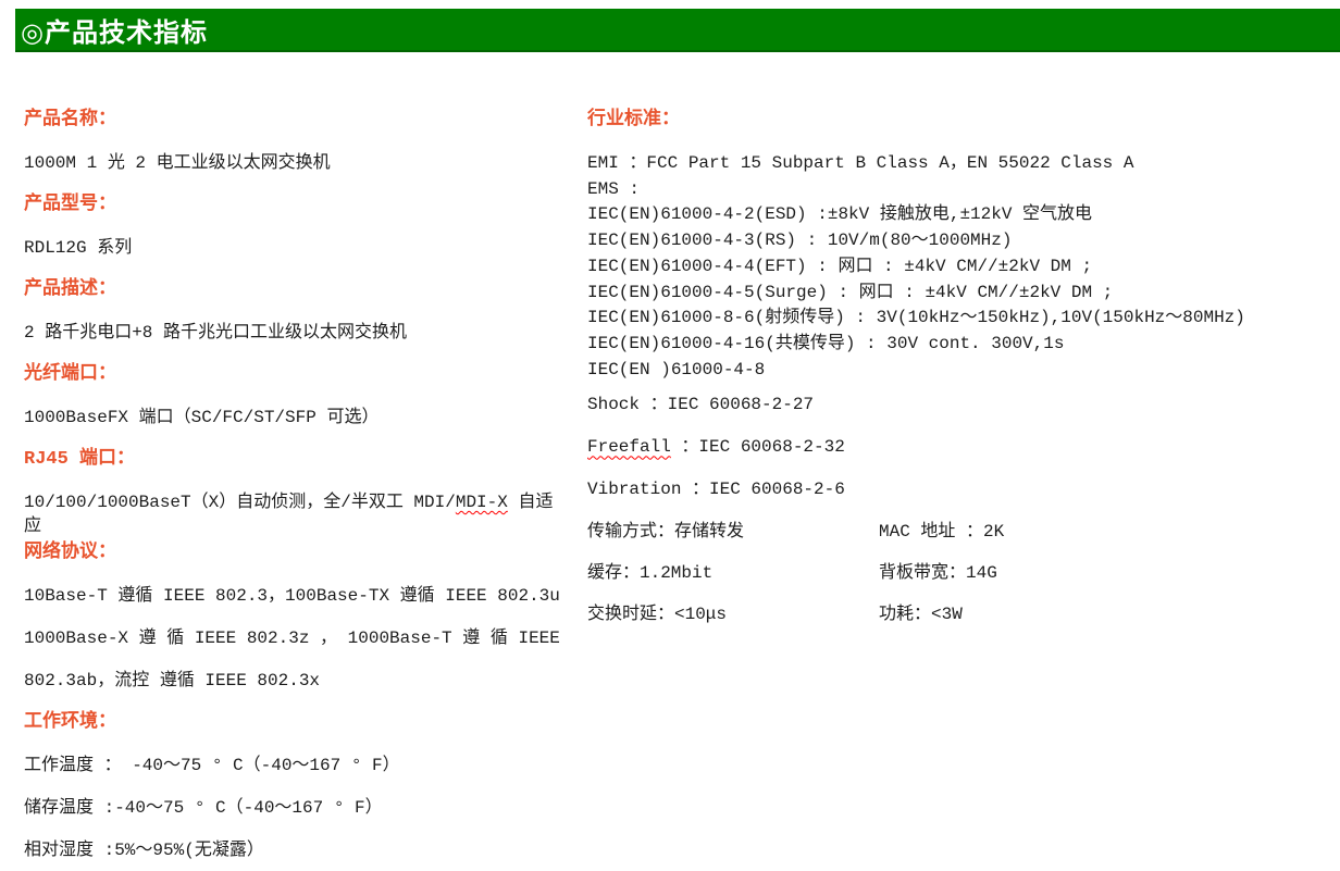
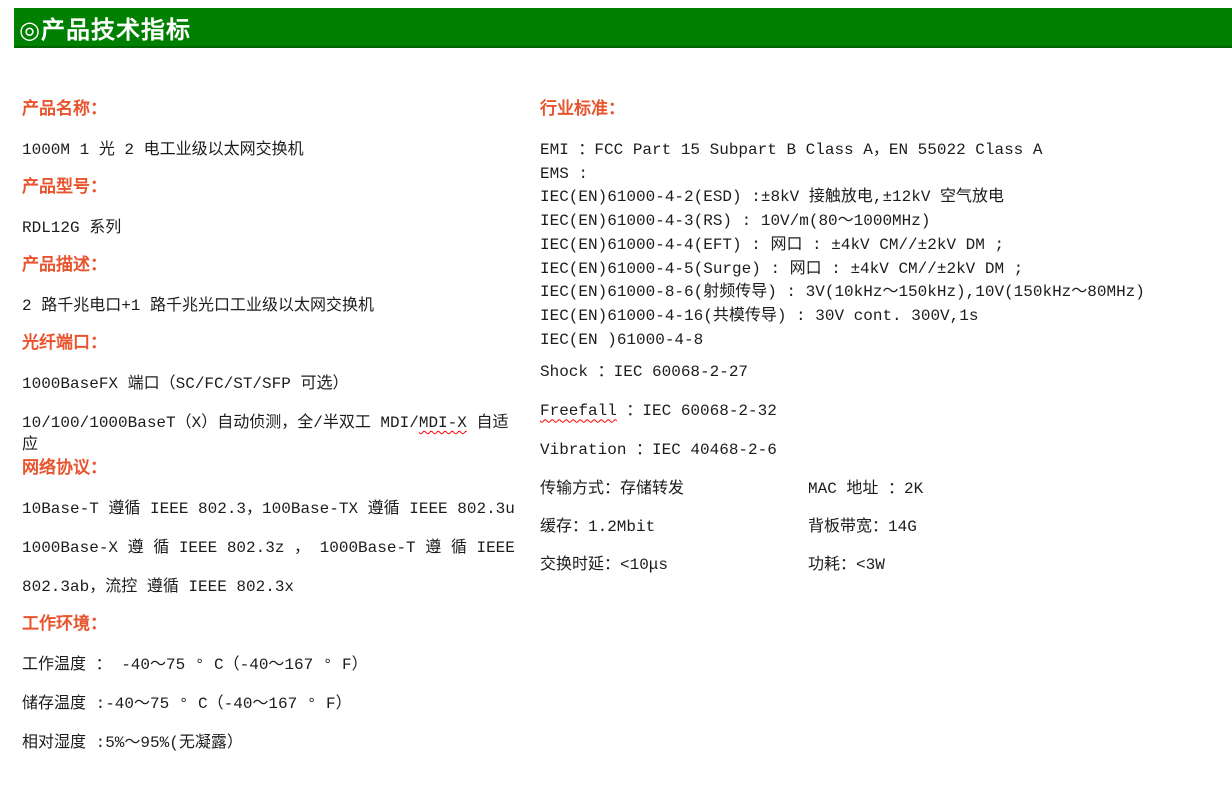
  ◎产品技术指标
  产品名称：
  1000M 1 光 2 电工业级以太网交换机
  产品型号：
  RDL12G 系列
  产品描述：
- 2 路千兆电口+8 路千兆光口工业级以太网交换机
+ 2 路千兆电口+1 路千兆光口工业级以太网交换机
  光纤端口：
  1000BaseFX 端口（SC/FC/ST/SFP 可选）
- RJ45 端口：
  10/100/1000BaseT（X）自动侦测，全/半双工 MDI/MDI-X 自适应
  网络协议：
  10Base-T 遵循 IEEE 802.3，100Base-TX 遵循 IEEE 802.3u
  1000Base-X 遵 循 IEEE 802.3z ， 1000Base-T 遵 循 IEEE
  802.3ab，流控 遵循 IEEE 802.3x
  工作环境：
  工作温度 ： -40～75 ° C（-40～167 ° F）
  储存温度 :-40～75 ° C（-40～167 ° F）
  相对湿度 :5%～95%(无凝露）
  行业标准：
  EMI ：FCC Part 15 Subpart B Class A，EN 55022 Class A
  EMS :
  IEC(EN)61000-4-2(ESD) :±8kV 接触放电,±12kV 空气放电
  IEC(EN)61000-4-3(RS) : 10V/m(80～1000MHz)
  IEC(EN)61000-4-4(EFT) : 网口 : ±4kV CM//±2kV DM ;
  IEC(EN)61000-4-5(Surge) : 网口 : ±4kV CM//±2kV DM ;
  IEC(EN)61000-8-6(射频传导) : 3V(10kHz～150kHz),10V(150kHz～80MHz)
  IEC(EN)61000-4-16(共模传导) : 30V cont. 300V,1s
  IEC(EN )61000-4-8
  Shock ：IEC 60068-2-27
  Freefall ：IEC 60068-2-32
- Vibration ：IEC 60068-2-6
+ Vibration ：IEC 40468-2-6
  传输方式：存储转发
  MAC 地址 ：2K
  缓存：1.2Mbit
  背板带宽：14G
  交换时延：<10μs
  功耗：<3W
